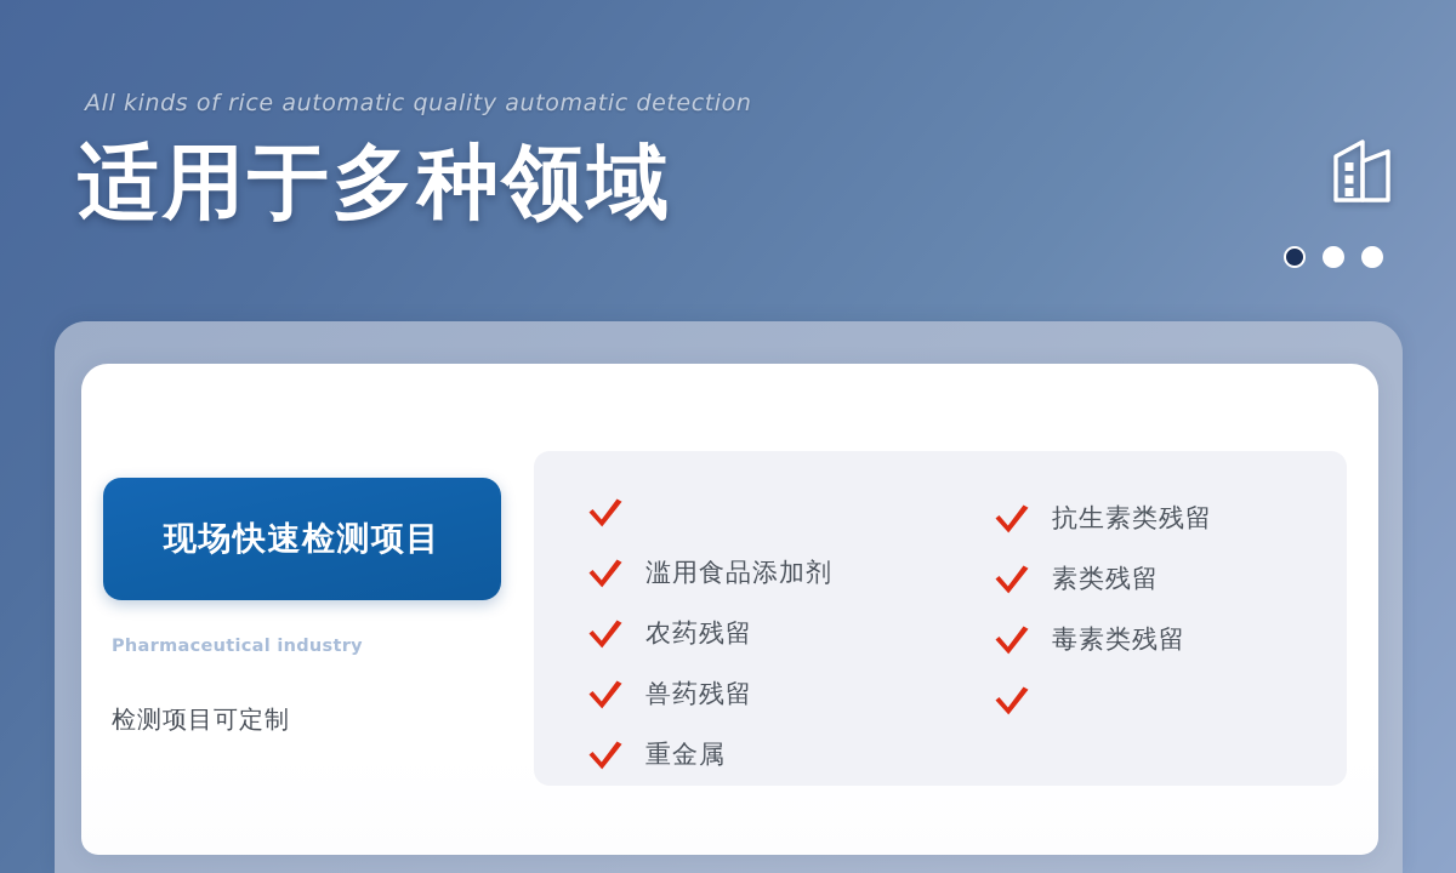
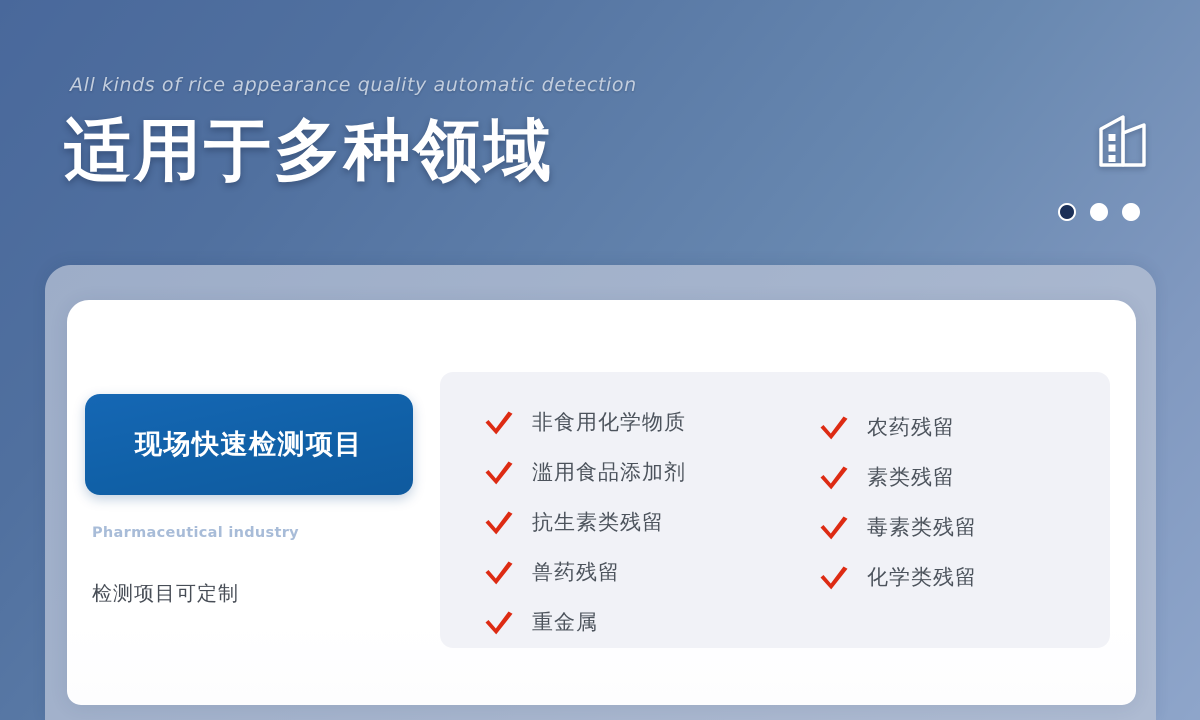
- All kinds of rice automatic quality automatic detection
+ All kinds of rice appearance quality automatic detection
  适用于多种领域
  现场快速检测项目
  Pharmaceutical industry
  检测项目可定制
+ 非食用化学物质
  滥用食品添加剂
- 农药残留
+ 抗生素类残留
  兽药残留
  重金属
- 抗生素类残留
+ 农药残留
  素类残留
  毒素类残留
+ 化学类残留
